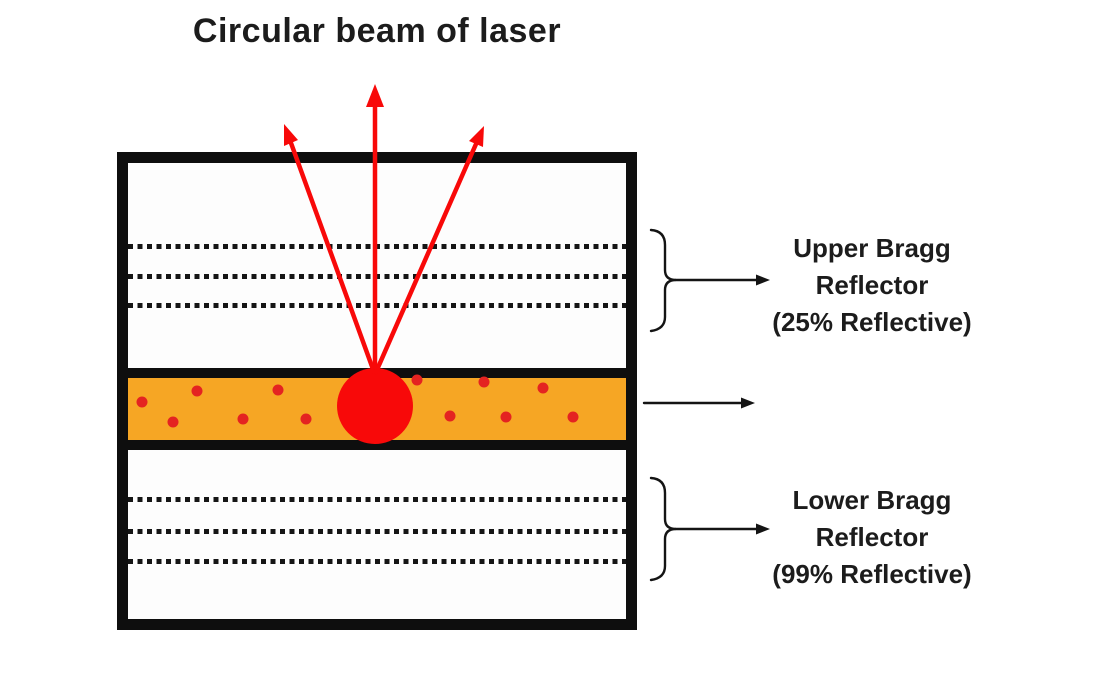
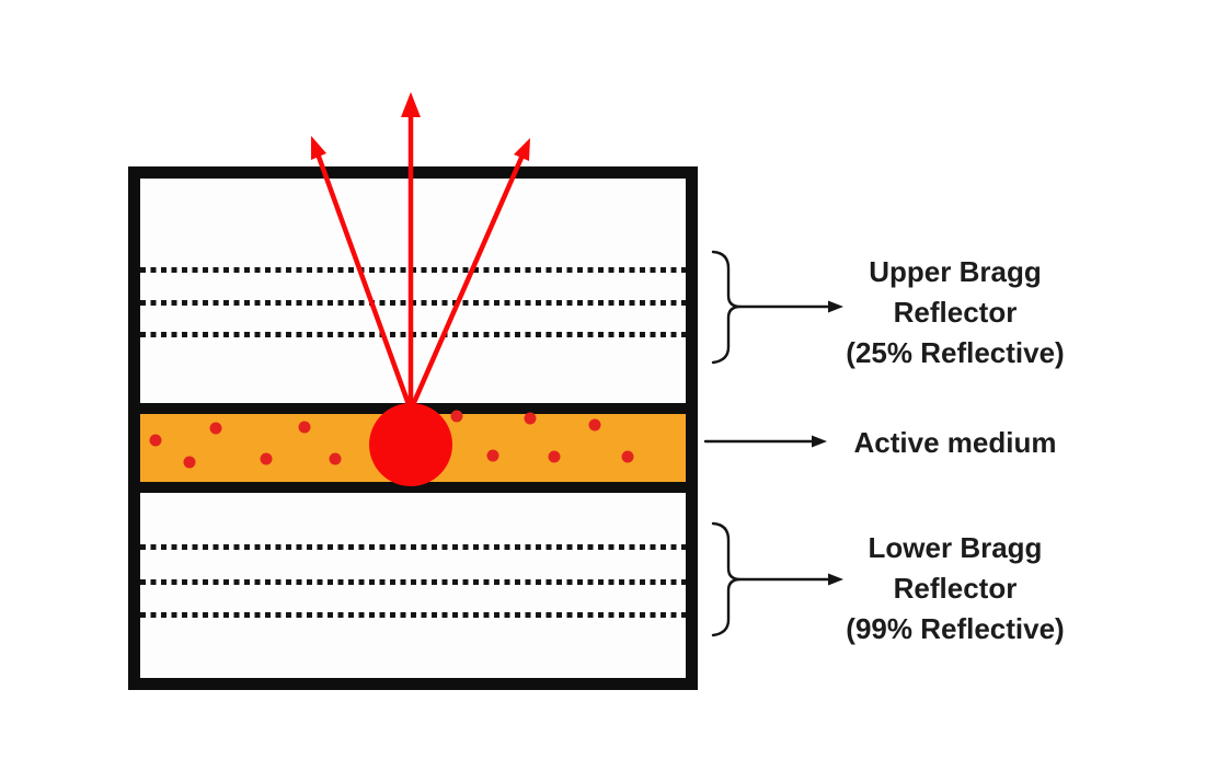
- Circular beam of laser
  Upper Bragg
  Reflector
  (25% Reflective)
+ Active medium
  Lower Bragg
  Reflector
  (99% Reflective)
